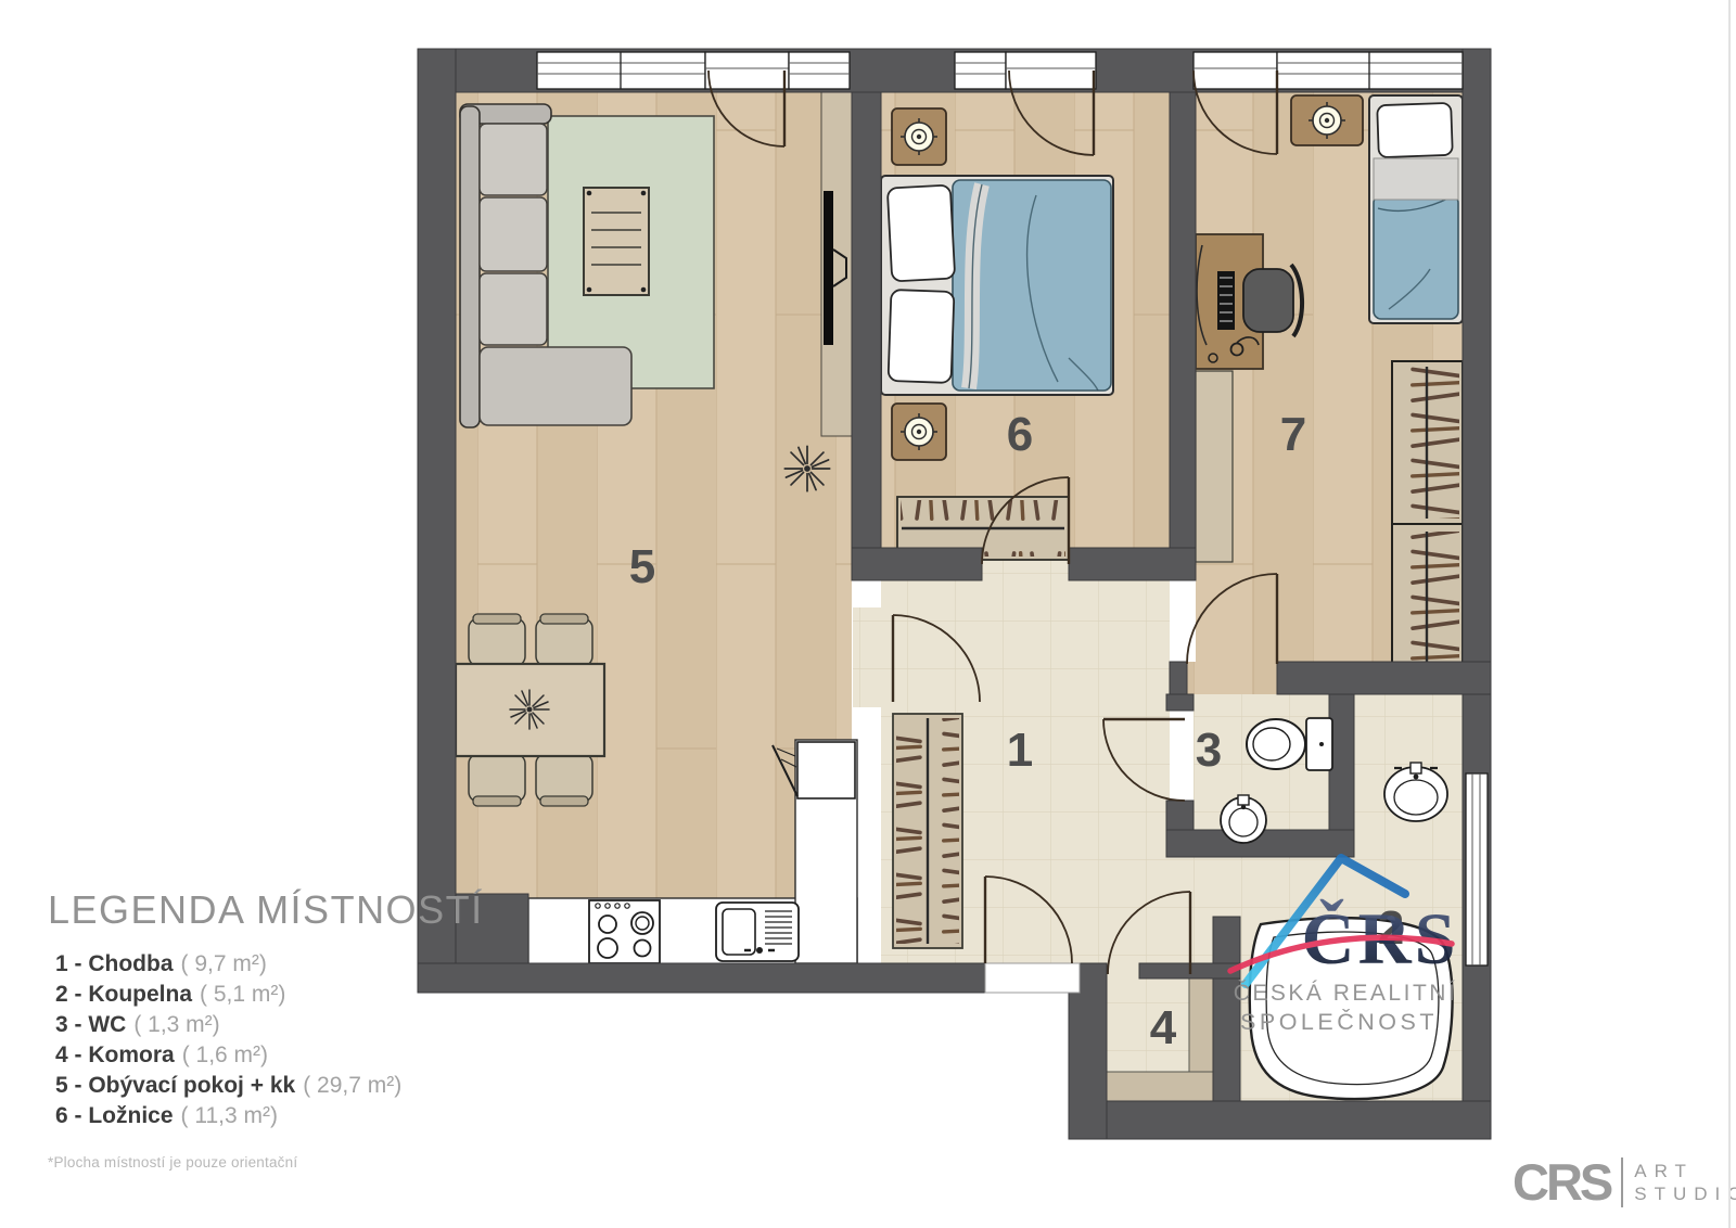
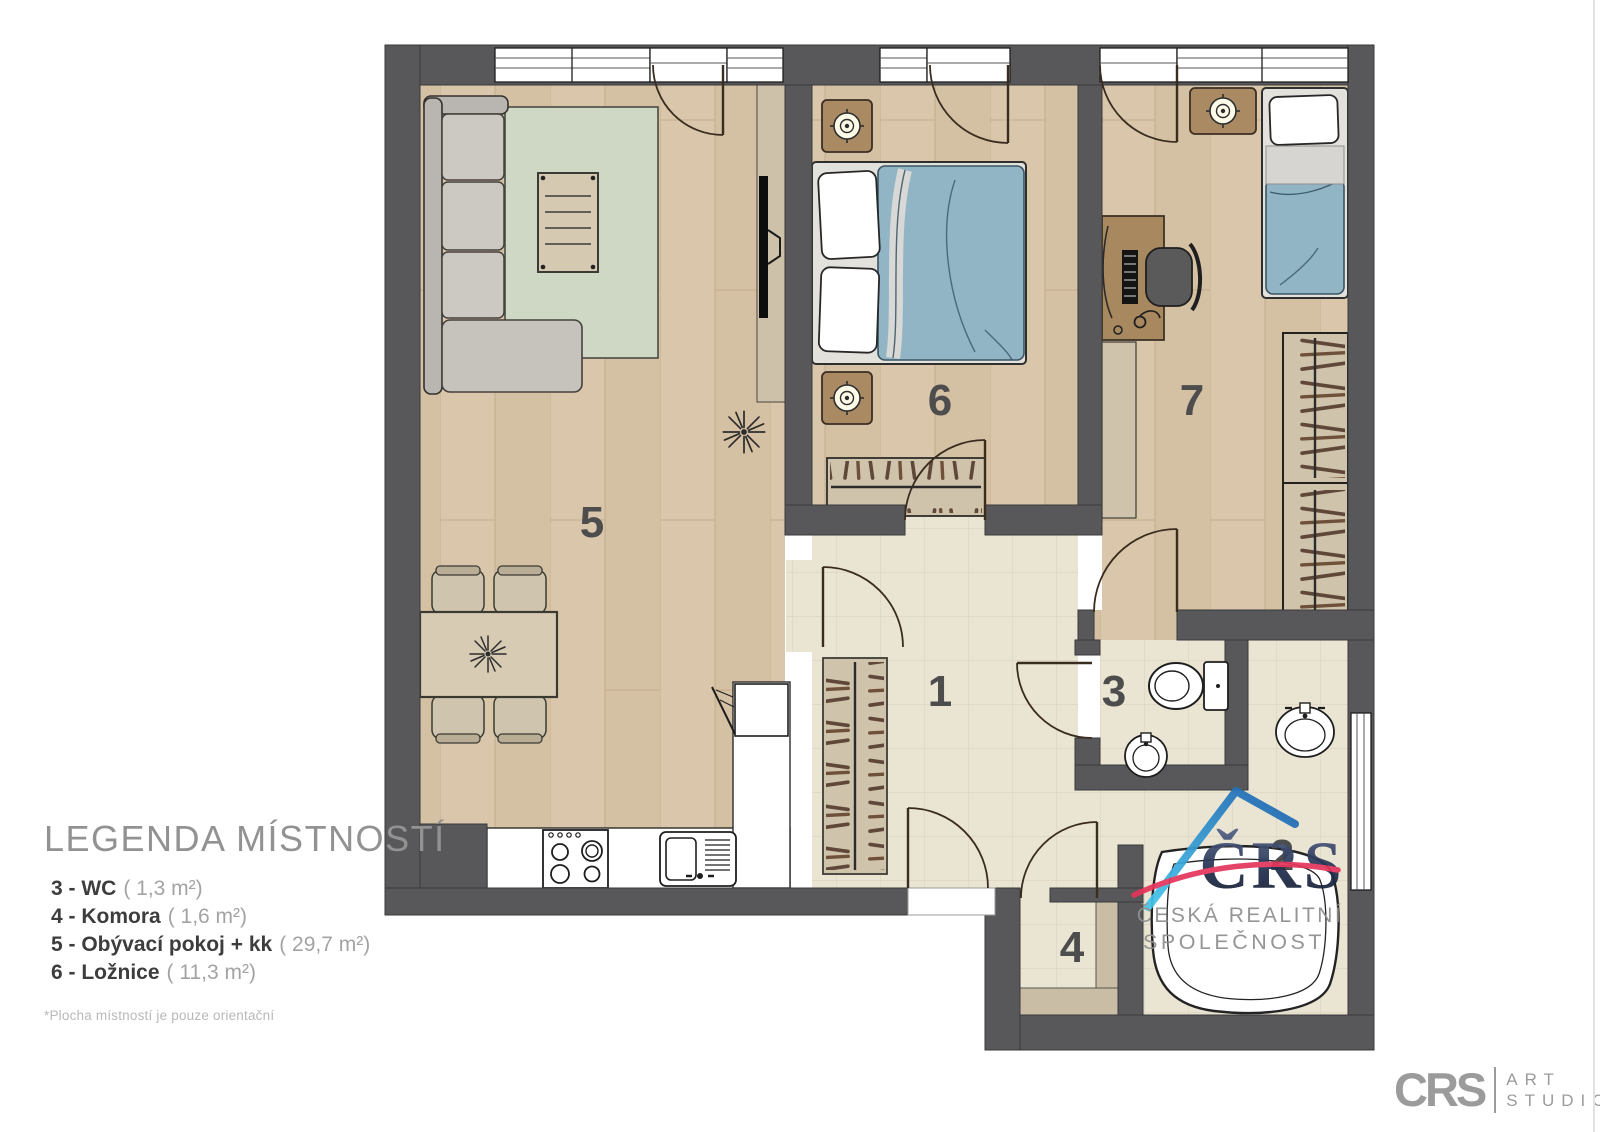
  5
  6
  7
  1
  3
  4
  2
  ČESKÁ REALITNÍ
  SPOLEČNOST
  LEGENDA MÍSTNOSTÍ
- 1 - Chodba ( 9,7 m²)
- 2 - Koupelna ( 5,1 m²)
  3 - WC ( 1,3 m²)
  4 - Komora ( 1,6 m²)
  5 - Obývací pokoj + kk ( 29,7 m²)
  6 - Ložnice ( 11,3 m²)
  *Plocha místností je pouze orientační
  CRS
  ART
  STUDI
